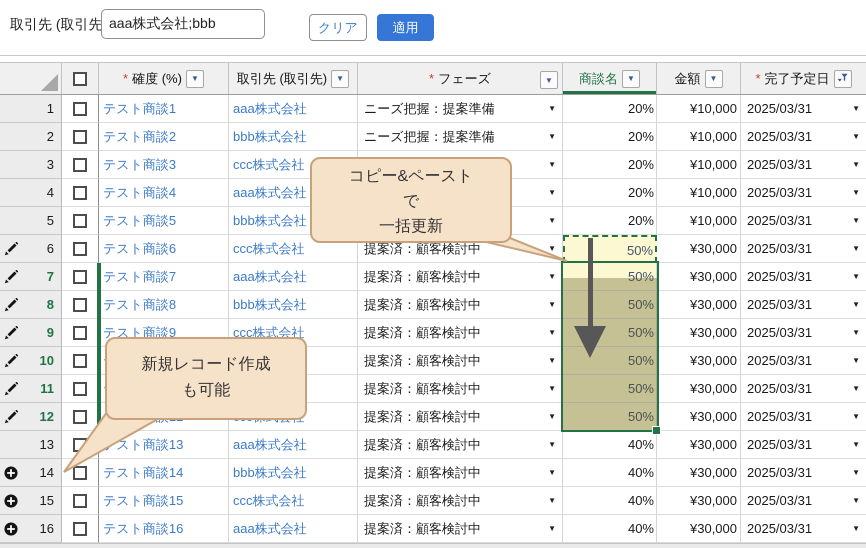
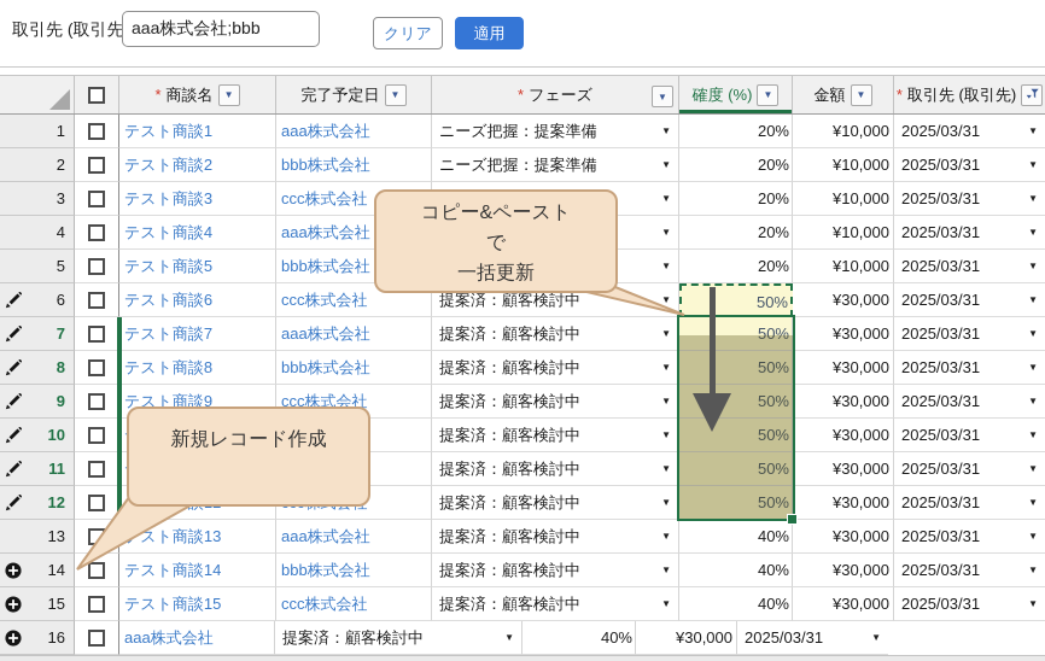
  取引先 (取引先
  aaa株式会社;bbb
  クリア
  適用
  *
- 確度 (%)
+ 商談名
  ▼
- 取引先 (取引先)
+ 完了予定日
  ▼
  *
  フェーズ
  ▼
- 商談名
+ 確度 (%)
  ▼
  金額
  ▼
  *
- 完了予定日
+ 取引先 (取引先)
  1
  テスト商談1
  aaa株式会社
  ニーズ把握：提案準備
  ▼
  20%
  ¥10,000
  2025/03/31
  ▼
  2
  テスト商談2
  bbb株式会社
  ニーズ把握：提案準備
  ▼
  20%
  ¥10,000
  2025/03/31
  ▼
  3
  テスト商談3
  ccc株式会社
  ▼
  20%
  ¥10,000
  2025/03/31
  ▼
  4
  テスト商談4
  aaa株式会社
  ▼
  20%
  ¥10,000
  2025/03/31
  ▼
  5
  テスト商談5
  bbb株式会社
  ▼
  20%
  ¥10,000
  2025/03/31
  ▼
  6
  テスト商談6
  ccc株式会社
  提案済：顧客検討中
  ▼
  50%
  ¥30,000
  2025/03/31
  ▼
  7
  テスト商談7
  aaa株式会社
  提案済：顧客検討中
  ▼
  50%
  ¥30,000
  2025/03/31
  ▼
  8
  テスト商談8
  bbb株式会社
  提案済：顧客検討中
  ▼
  50%
  ¥30,000
  2025/03/31
  ▼
  9
  テスト商談9
  ccc株式会社
  提案済：顧客検討中
  ▼
  50%
  ¥30,000
  2025/03/31
  ▼
  10
  提案済：顧客検討中
  ▼
  50%
  ¥30,000
  2025/03/31
  ▼
  11
  提案済：顧客検討中
  ▼
  50%
  ¥30,000
  2025/03/31
  ▼
  12
  提案済：顧客検討中
  ▼
  50%
  ¥30,000
  2025/03/31
  ▼
  13
  スト商談13
  aaa株式会社
  提案済：顧客検討中
  ▼
  40%
  ¥30,000
  2025/03/31
  ▼
  14
  テスト商談14
  bbb株式会社
  提案済：顧客検討中
  ▼
  40%
  ¥30,000
  2025/03/31
  ▼
  15
  テスト商談15
  ccc株式会社
  提案済：顧客検討中
  ▼
  40%
  ¥30,000
  2025/03/31
  ▼
  16
- テスト商談16
  aaa株式会社
  提案済：顧客検討中
  ▼
  40%
  ¥30,000
  2025/03/31
  ▼
  コピー&ペースト
  で
  一括更新
  新規レコード作成
- も可能
